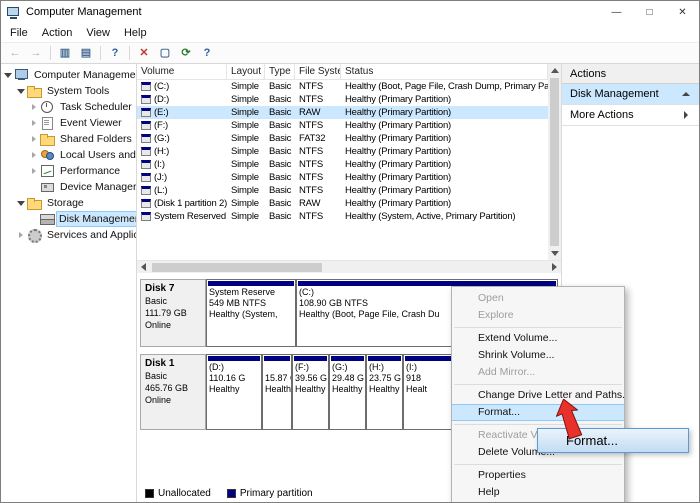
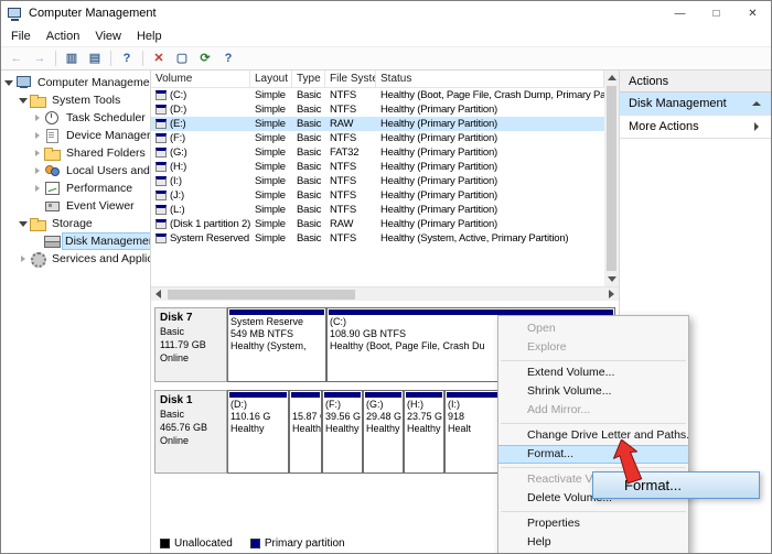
  Computer Management
  —
  □
  ✕
  File
  Action
  View
  Help
  ←
  →
  ▥
  ▤
  ?
  ✕
  ▢
  ⟳
  ?
  System Tools
  Task Scheduler
- Event Viewer
+ Device Manager
  Shared Folders
  Performance
- Device Manager
+ Event Viewer
  Storage
  Disk Manageme
  Volume
  Layout
  Type
  File Syste
  Status
  (C:)
  Simple
  Basic
  NTFS
  Healthy (Boot, Page File, Crash Dump, Primary Pa
  (D:)
  Simple
  Basic
  NTFS
  Healthy (Primary Partition)
  (E:)
  Simple
  Basic
  RAW
  Healthy (Primary Partition)
  (F:)
  Simple
  Basic
  NTFS
  Healthy (Primary Partition)
  (G:)
  Simple
  Basic
  FAT32
  Healthy (Primary Partition)
  (H:)
  Simple
  Basic
  NTFS
  Healthy (Primary Partition)
  (I:)
  Simple
  Basic
  NTFS
  Healthy (Primary Partition)
  (J:)
  Simple
  Basic
  NTFS
  Healthy (Primary Partition)
  (L:)
  Simple
  Basic
  NTFS
  Healthy (Primary Partition)
  (Disk 1 partition 2)
  Simple
  Basic
  RAW
  Healthy (Primary Partition)
  System Reserved
  Simple
  Basic
  NTFS
  Healthy (System, Active, Primary Partition)
  Disk 7
  Basic
  111.79 GB
  Online
  System Reserve
  549 MB NTFS
  Healthy (System,
  (C:)
  108.90 GB NTFS
  Healthy (Boot, Page File, Crash Du
  Disk 1
  Basic
  465.76 GB
  Online
  (D:)
  110.16 G
  Healthy
  15.87
  Health
  (F:)
  39.56 G
  Healthy
  (G:)
  29.48 G
  Healthy
  (H:)
  23.75 G
  Healthy
  (I:)
  918
  Healt
  Unallocated
  Primary partition
  Actions
  Disk Management
  More Actions
  Open
  Explore
  Extend Volume...
  Shrink Volume...
  Add Mirror...
  Change Drive Letter and Paths.
  Format...
  Properties
  Help
  Format...
